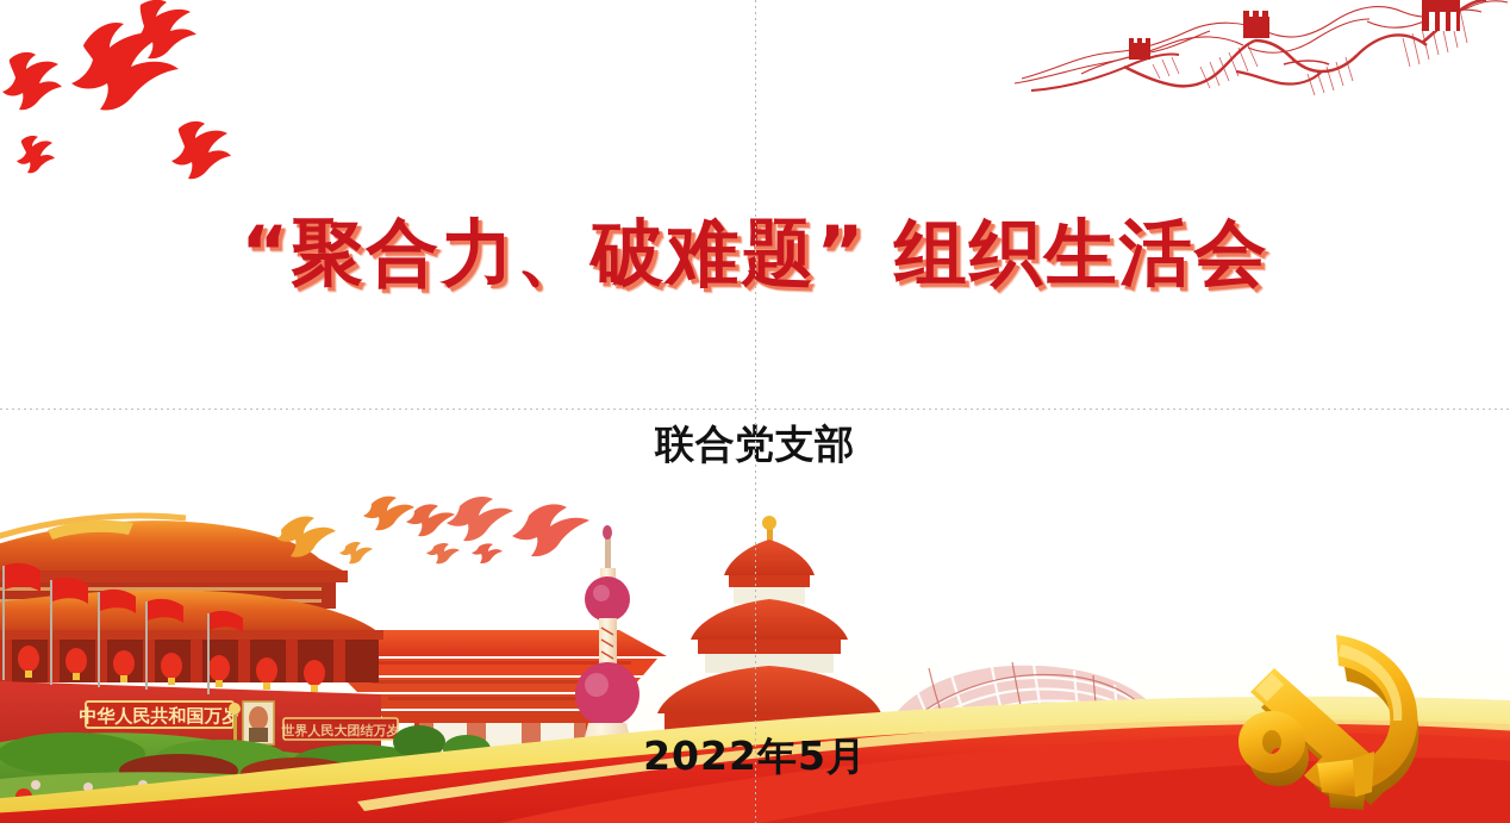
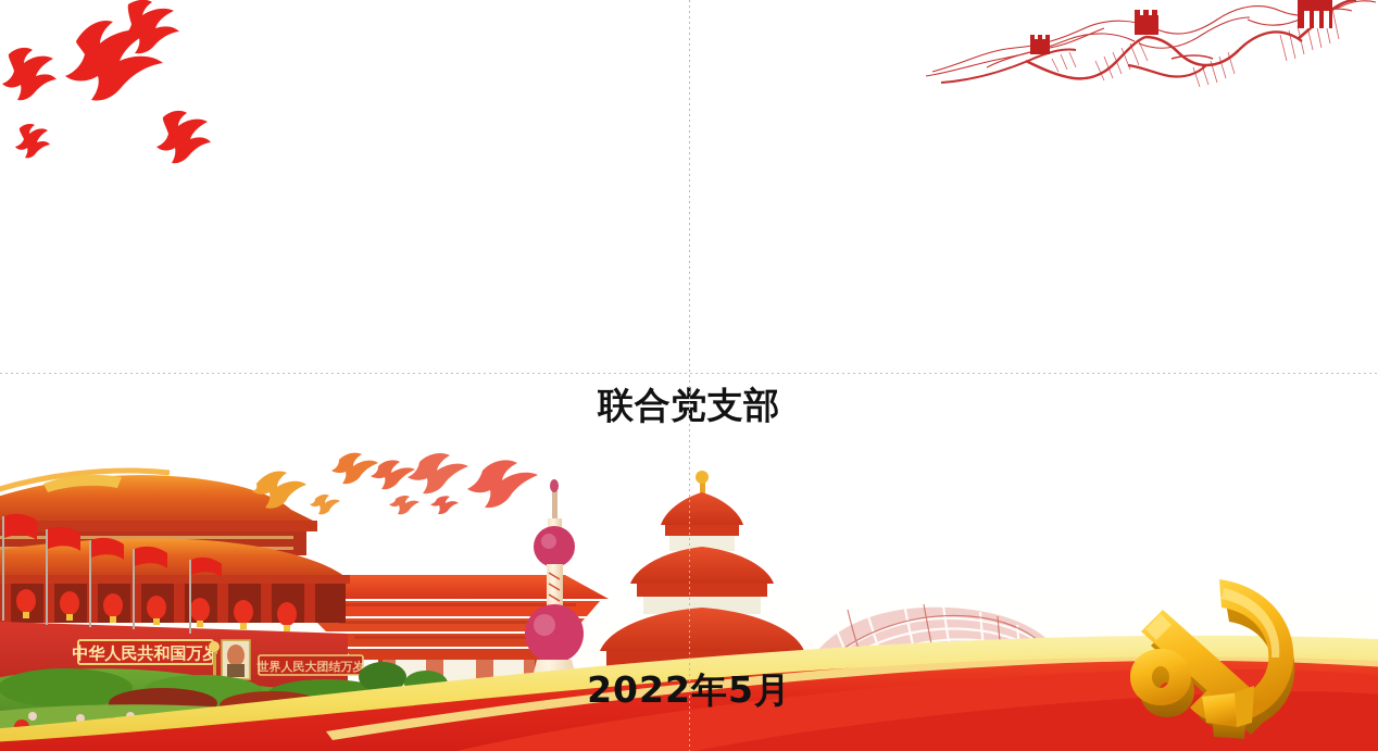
- “聚合力、破难题” 组织生活会
  联合支部
  中华人民共和国万岁
  世界人民大团结万岁
  2022年5月
